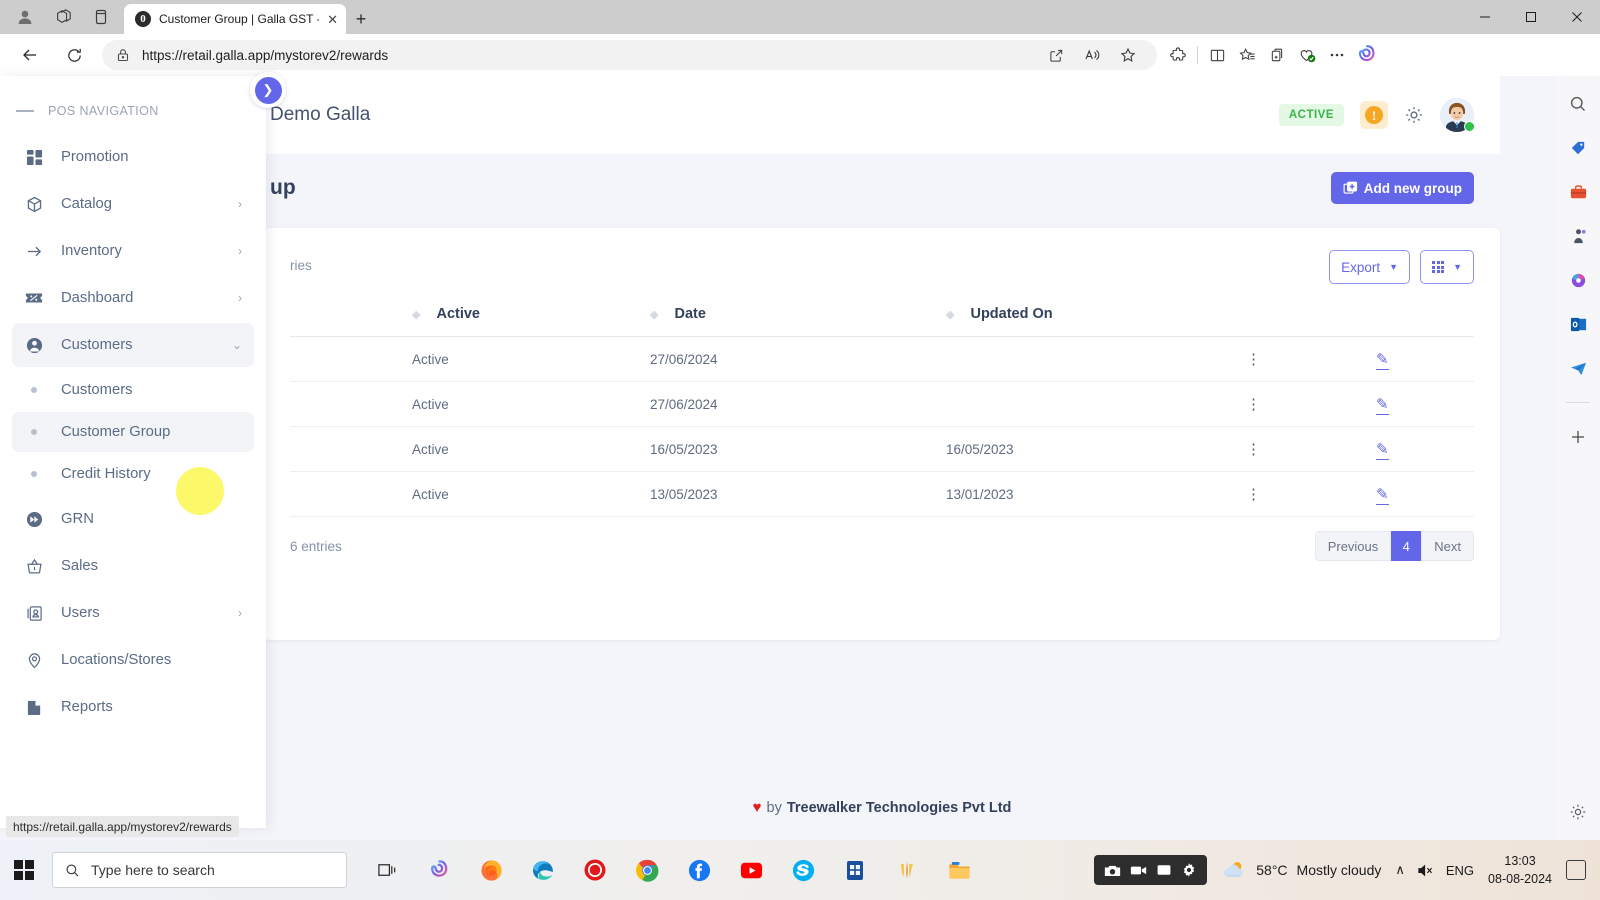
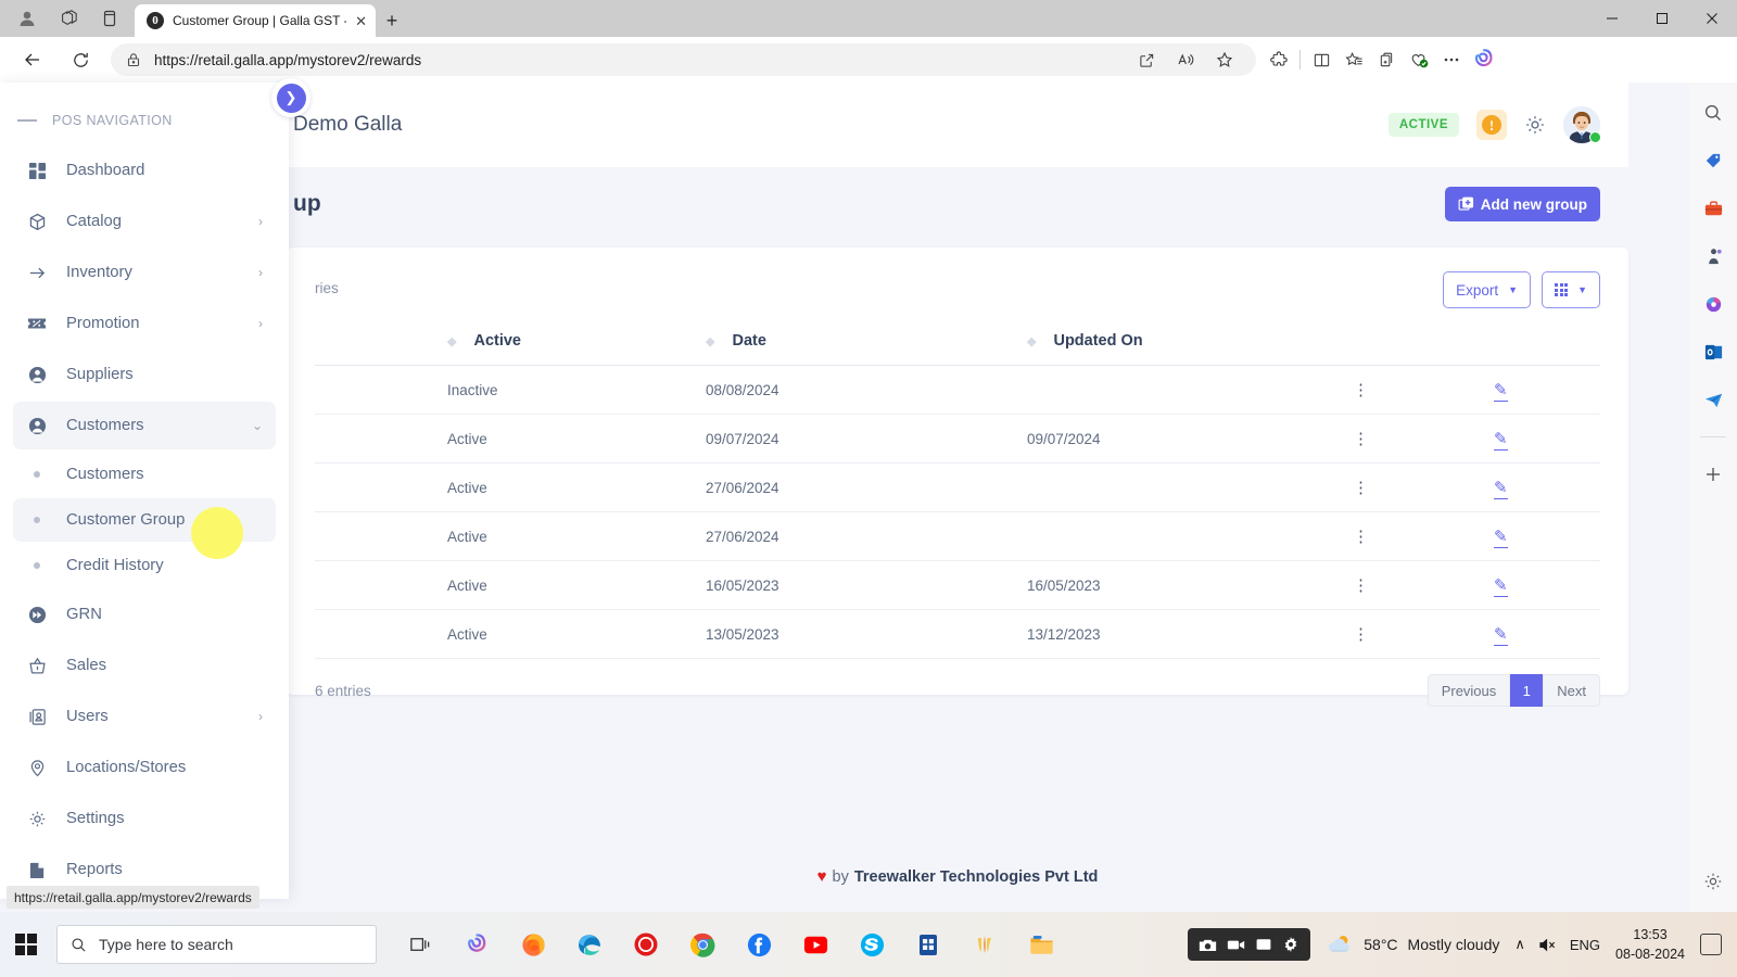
  0
  Customer Group | Galla GST -
  ✕
  +
  https://retail.galla.app/mystorev2/rewards
  Demo Galla
  ACTIVE
  !
  up
  Add new group
  ries
  Export
  ▼
  ▼
  	◆ Active	◆ Date	◆ Updated On
+ 	Inactive	08/08/2024		⋮	✎
+ 	Active	09/07/2024	09/07/2024	⋮	✎
  	Active	27/06/2024		⋮	✎
  	Active	27/06/2024		⋮	✎
  	Active	16/05/2023	16/05/2023	⋮	✎
- 	Active	13/05/2023	13/01/2023	⋮	✎
+ 	Active	13/05/2023	13/12/2023	⋮	✎
  6 entries
  Previous
- 4
+ 1
  Next
  ♥
  by
  Treewalker Technologies Pvt Ltd
  POS NAVIGATION
- Promotion
+ Dashboard
  Catalog
  ›
  Inventory
  ›
- Dashboard
+ Promotion
  ›
+ Suppliers
  Customers
  ⌄
  Customers
  Customer Group
  Credit History
  GRN
  Sales
  Users
  ›
  Locations/Stores
+ Settings
  Reports
  ❯
  https://retail.galla.app/mystorev2/rewards
  Type here to search
  58°C
  Mostly cloudy
  ∧
  ENG
- 13:03
+ 13:53
  08-08-2024
